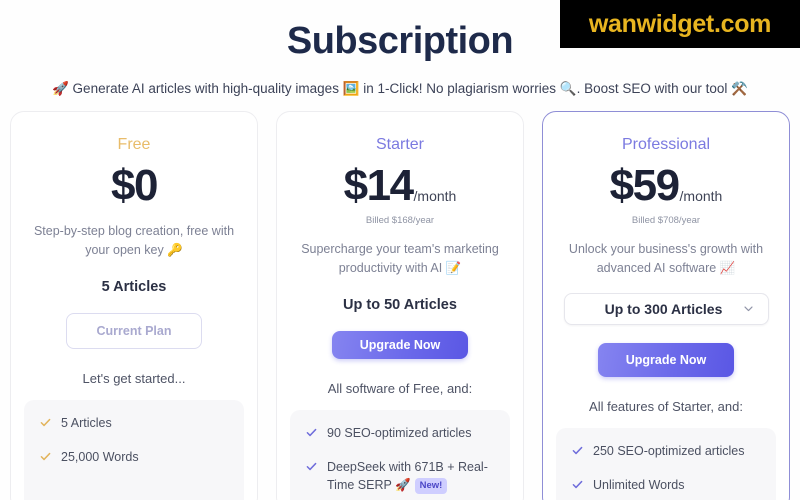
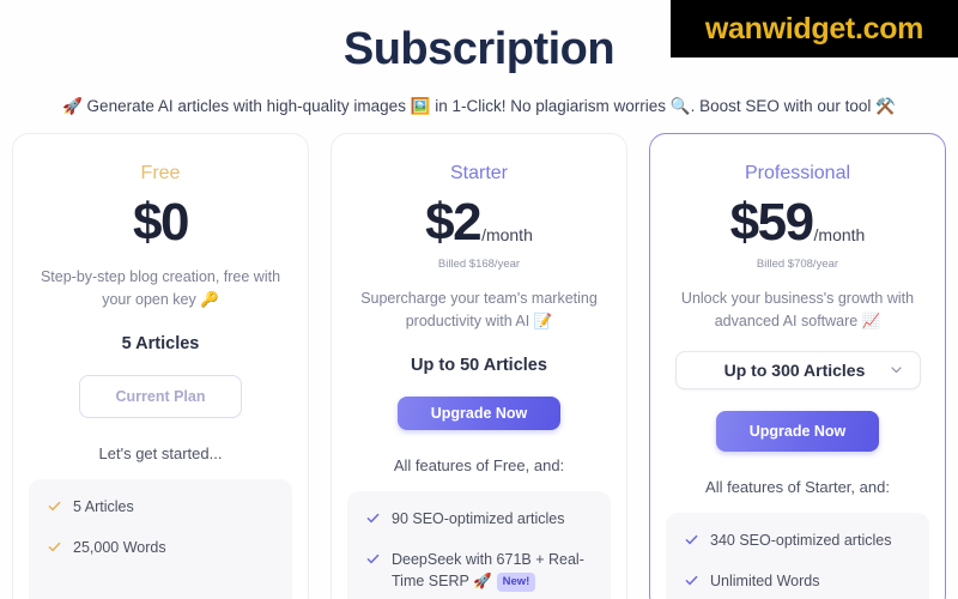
  wanwidget.com
  Subscription
  🚀 Generate AI articles with high-quality images 🖼️ in 1-Click! No plagiarism worries 🔍. Boost SEO with our tool ⚒️
  Free
  $0
  Step-by-step blog creation, free with your open key 🔑
  5 Articles
  Current Plan
  Let's get started...
  5 Articles
  25,000 Words
  Starter
- $14
+ $2
  /month
  Billed $168/year
  Supercharge your team's marketing productivity with AI 📝
  Up to 50 Articles
  Upgrade Now
- All software of Free, and:
+ All features of Free, and:
  90 SEO-optimized articles
  DeepSeek with 671B + Real-Time SERP 🚀 New!
  Professional
  $59
  /month
  Billed $708/year
  Unlock your business's growth with advanced AI software 📈
  Up to 300 Articles
  Upgrade Now
  All features of Starter, and:
- 250 SEO-optimized articles
+ 340 SEO-optimized articles
  Unlimited Words
